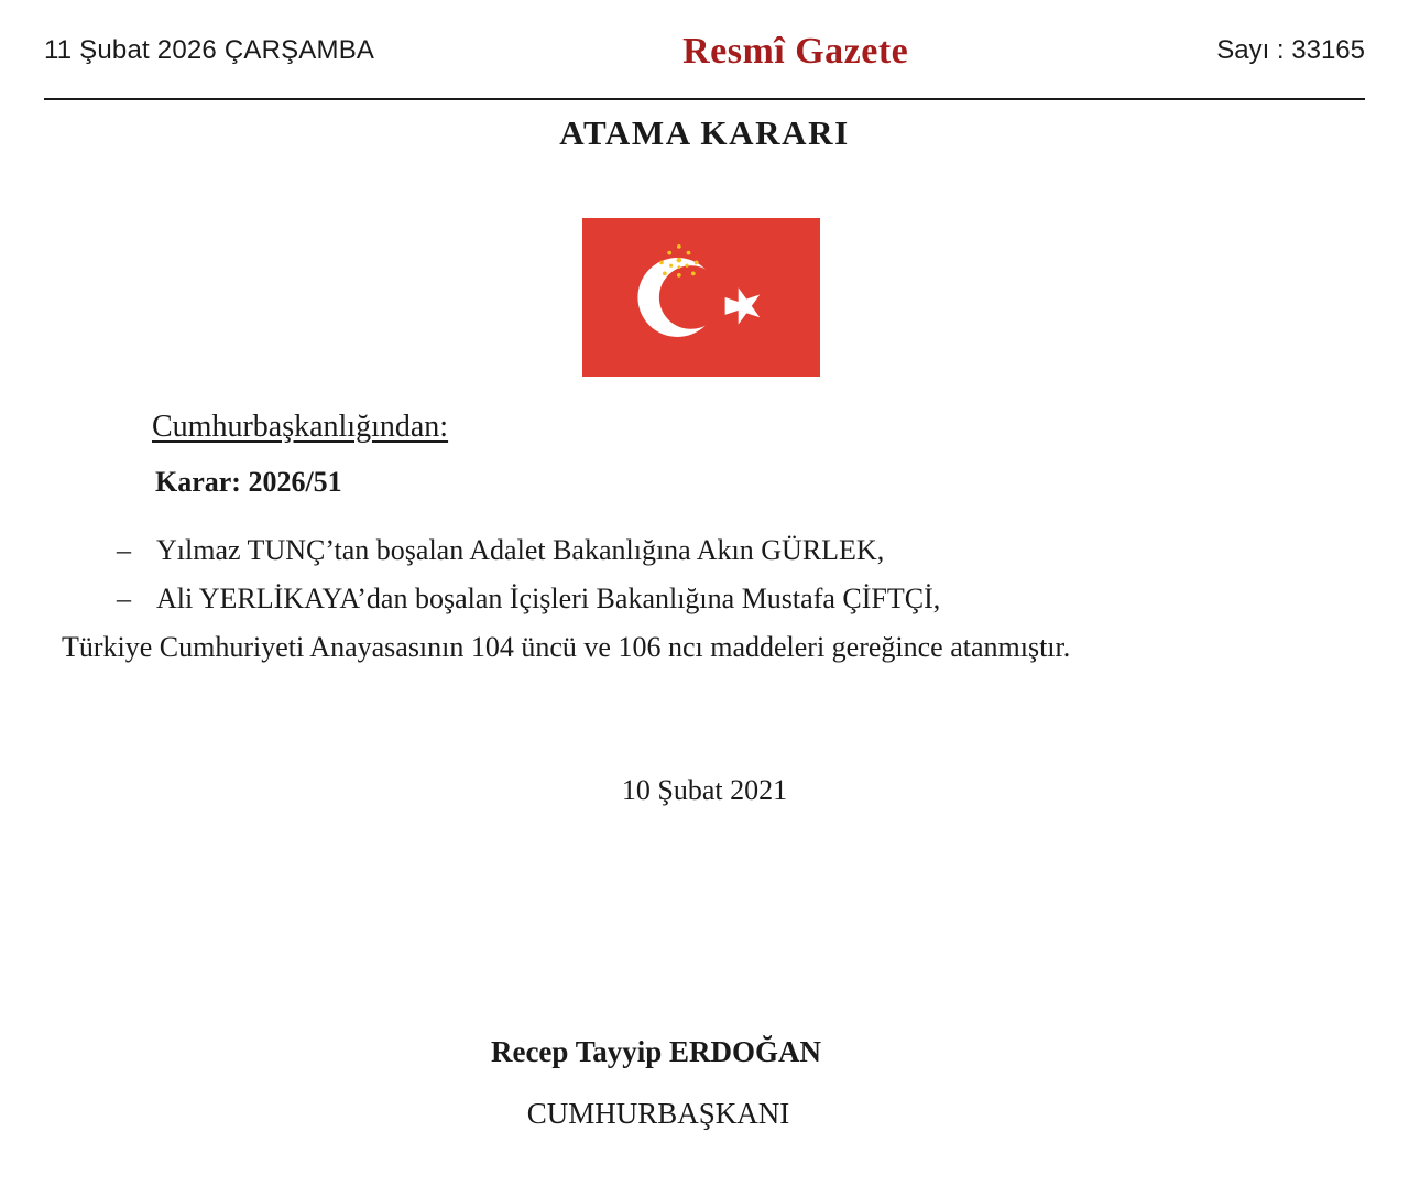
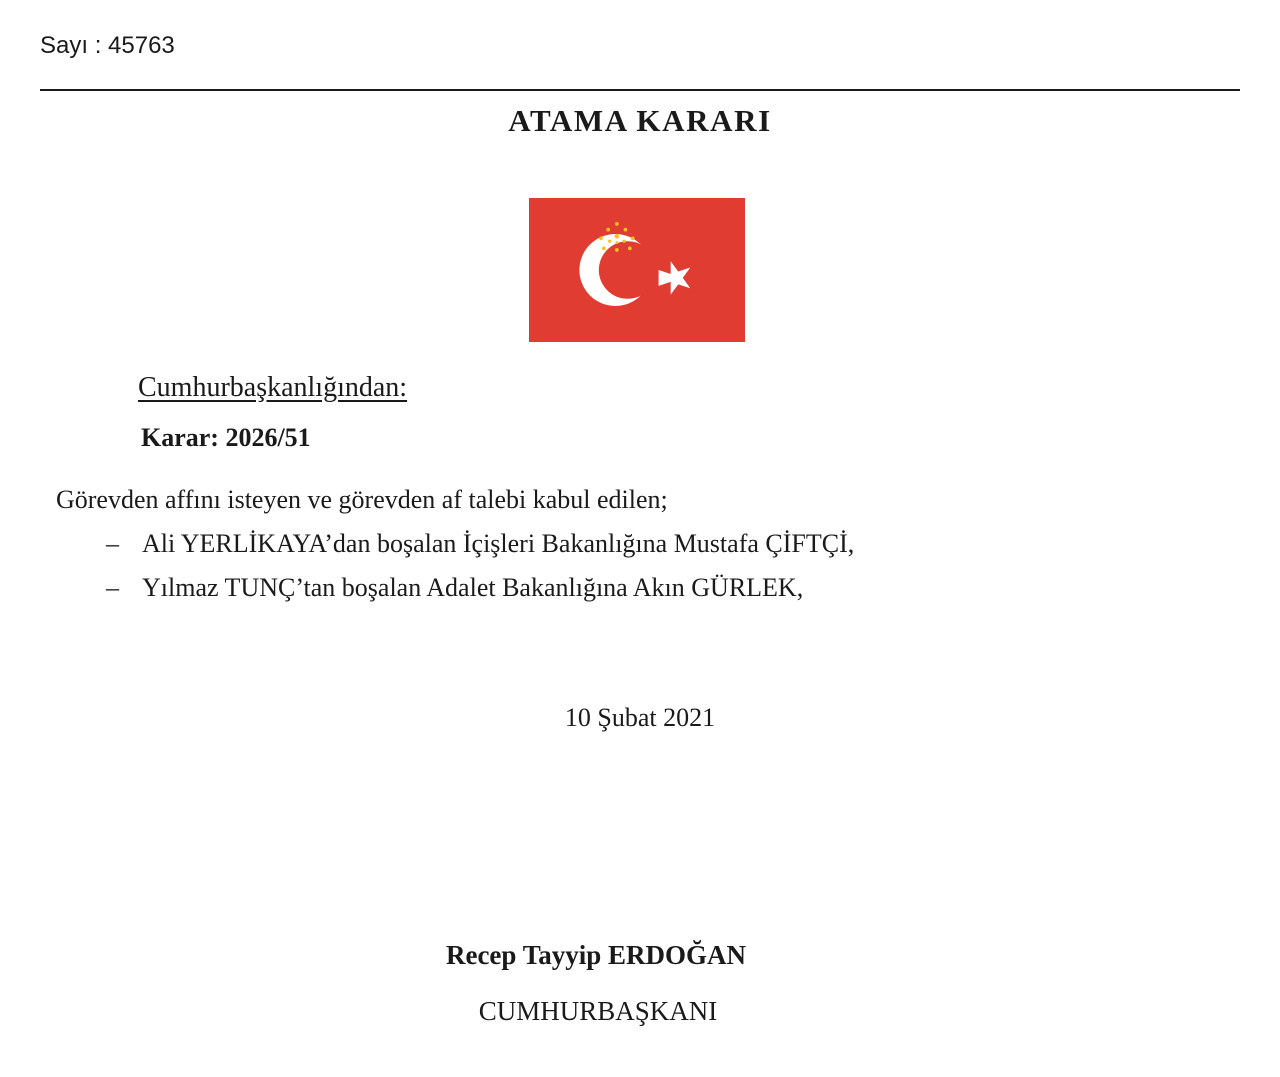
- 11 Şubat 2026 ÇARŞAMBA
- Resmî Gazete
- Sayı : 33165
+ Sayı : 45763
  ATAMA KARARI
  Cumhurbaşkanlığından:
  Karar: 2026/51
+ Görevden affını isteyen ve görevden af talebi kabul edilen;
  –
- Yılmaz TUNÇ’tan boşalan Adalet Bakanlığına Akın GÜRLEK,
+ Ali YERLİKAYA’dan boşalan İçişleri Bakanlığına Mustafa ÇİFTÇİ,
  –
- Ali YERLİKAYA’dan boşalan İçişleri Bakanlığına Mustafa ÇİFTÇİ,
+ Yılmaz TUNÇ’tan boşalan Adalet Bakanlığına Akın GÜRLEK,
- Türkiye Cumhuriyeti Anayasasının 104 üncü ve 106 ncı maddeleri gereğince atanmıştır.
  10 Şubat 2021
  Recep Tayyip ERDOĞAN
  CUMHURBAŞKANI
